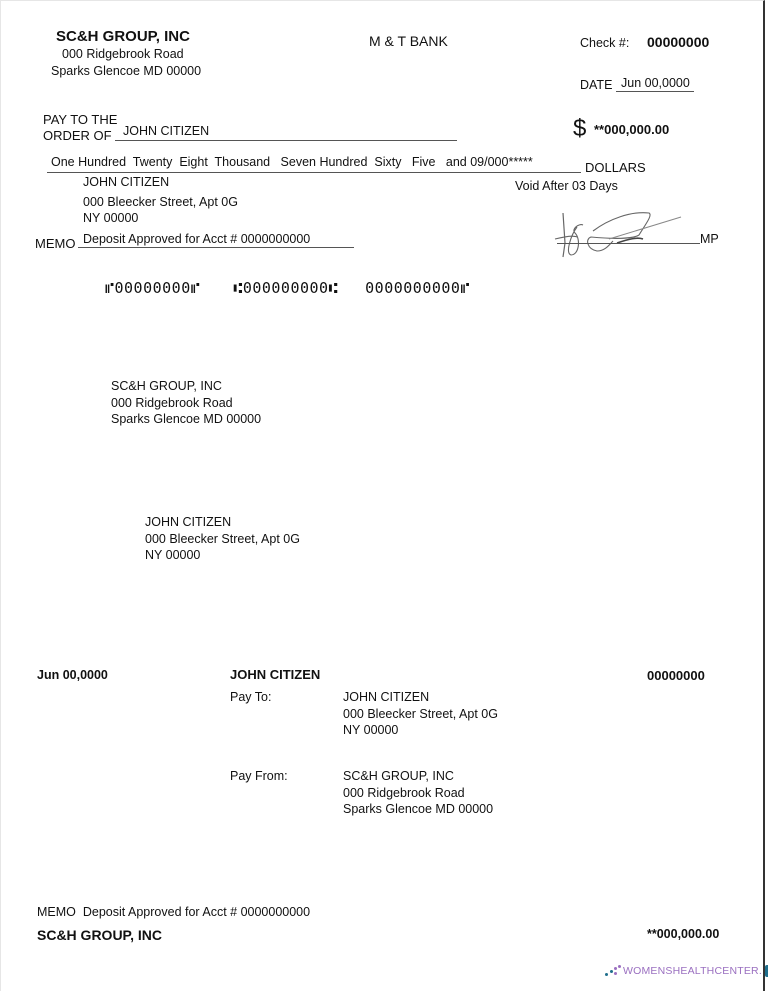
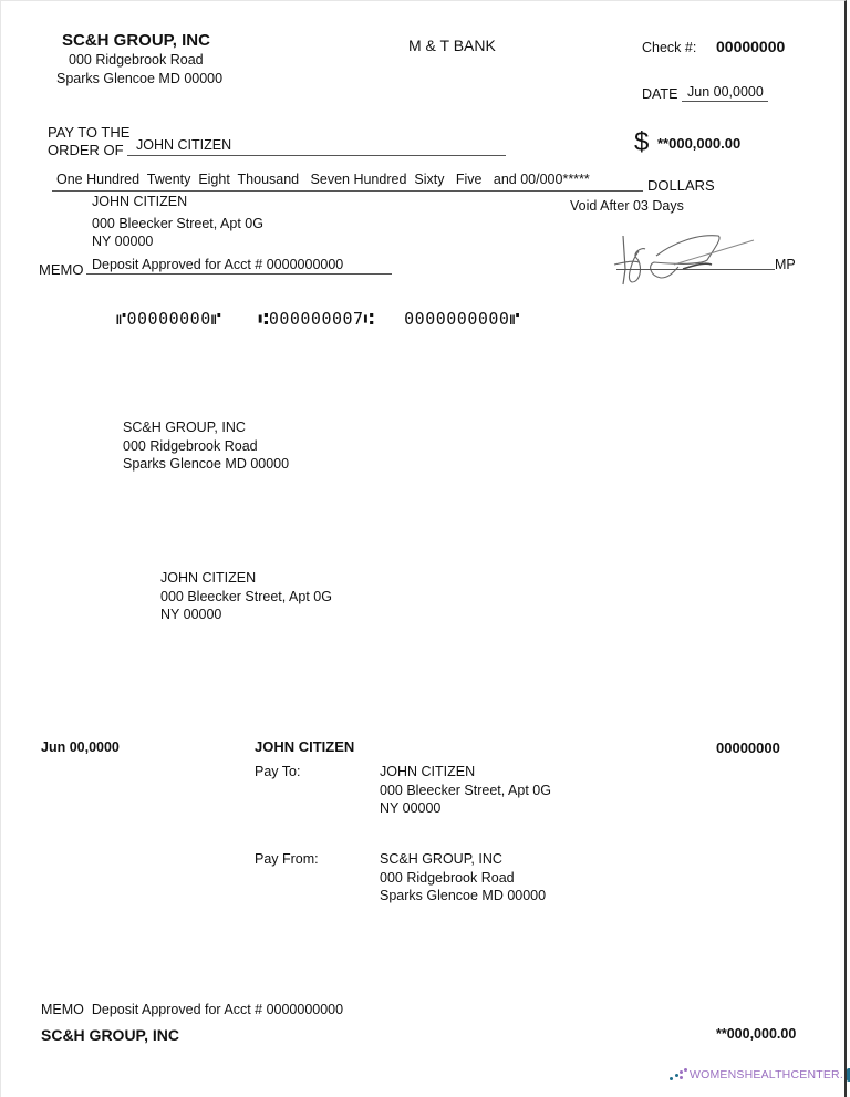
  SC&H GROUP, INC
  000 Ridgebrook Road
  Sparks Glencoe MD 00000
  M & T BANK
  Check #:
  00000000
  DATE
  Jun 00,0000
  PAY TO THE
  ORDER OF
  JOHN CITIZEN
  $
  **000,000.00
- One Hundred Twenty Eight Thousand Seven Hundred Sixty Five and 09/000*****
+ One Hundred Twenty Eight Thousand Seven Hundred Sixty Five and 00/000*****
  DOLLARS
  Void After 03 Days
  JOHN CITIZEN
  000 Bleecker Street, Apt 0G
  NY 00000
  MEMO
  Deposit Approved for Acct # 0000000000
  MP
- ⑈00000000⑈ ⑆000000000⑆ 0000000000⑈
+ ⑈00000000⑈ ⑆000000007⑆ 0000000000⑈
  SC&H GROUP, INC
  000 Ridgebrook Road
  Sparks Glencoe MD 00000
  JOHN CITIZEN
  000 Bleecker Street, Apt 0G
  NY 00000
  Jun 00,0000
  JOHN CITIZEN
  00000000
  Pay To:
  JOHN CITIZEN
  000 Bleecker Street, Apt 0G
  NY 00000
  Pay From:
  SC&H GROUP, INC
  000 Ridgebrook Road
  Sparks Glencoe MD 00000
  MEMO Deposit Approved for Acct # 0000000000
  SC&H GROUP, INC
  **000,000.00
  WOMENSHEALTHCENTER.
